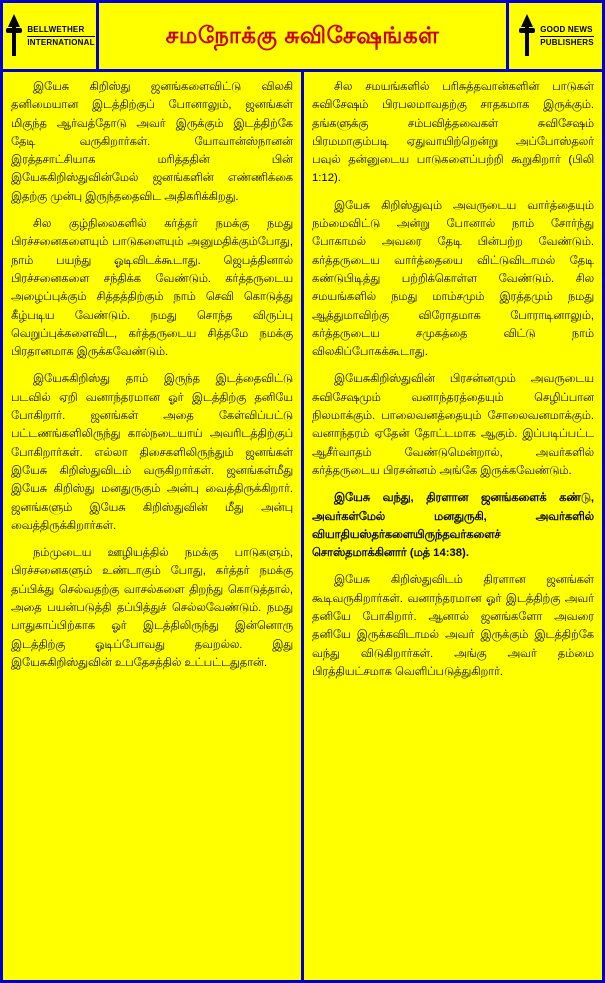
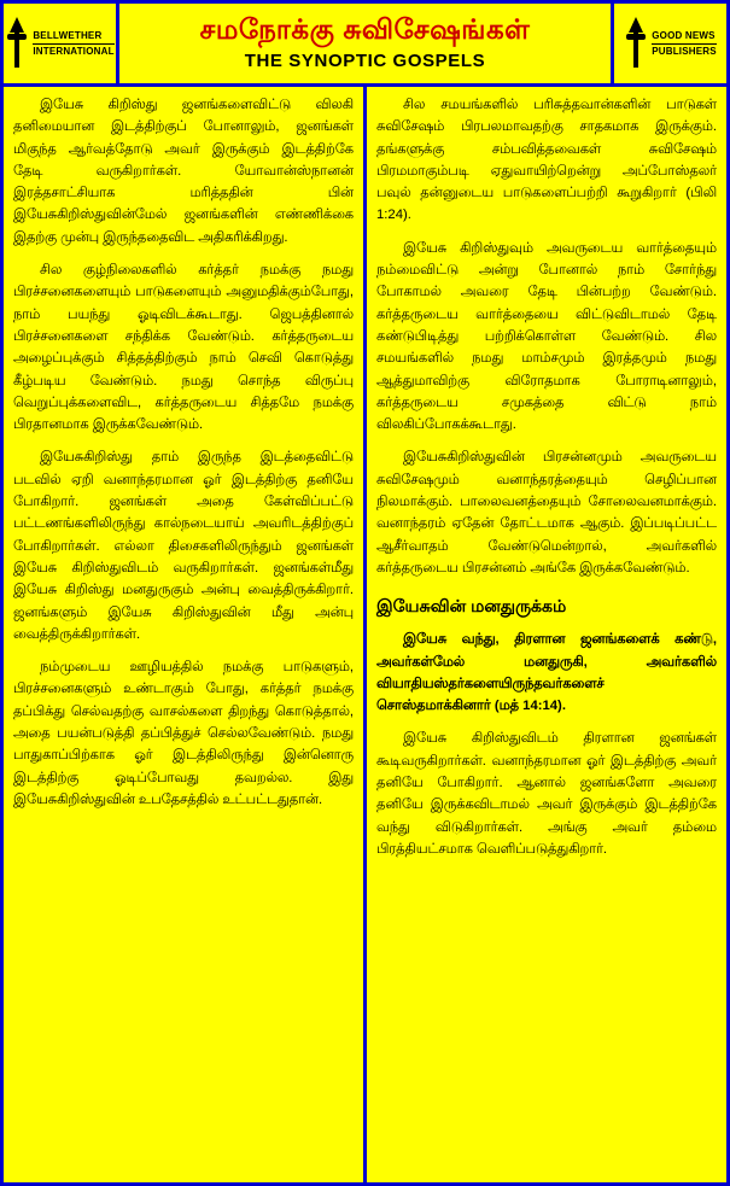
  BELLWETHER
  INTERNATIONAL
  சமநோக்கு சுவிசேஷங்கள்
+ THE SYNOPTIC GOSPELS
  GOOD NEWS
  PUBLISHERS
  இயேசு கிறிஸ்து ஜனங்களைவிட்டு விலகி தனிமையான இடத்திற்குப் போனாலும், ஜனங்கள் மிகுந்த ஆர்வத்தோடு அவர் இருக்கும் இடத்திற்கே தேடி வருகிறார்கள். யோவான்ஸ்நானன் இரத்தசாட்சியாக மரித்ததின் பின் இயேசுகிறிஸ்துவின்மேல் ஜனங்களின் எண்ணிக்கை இதற்கு முன்பு இருந்ததைவிட அதிகரிக்கிறது.
  சில குழ்நிலைகளில் கர்த்தர் நமக்கு நமது பிரச்சனைகளையும் பாடுகளையும் அனுமதிக்கும்போது, நாம் பயந்து ஓடிவிடக்கூடாது. ஜெபத்தினால் பிரச்சனைகளை சந்திக்க வேண்டும். கர்த்தருடைய அழைப்புக்கும் சித்தத்திற்கும் நாம் செவி கொடுத்து கீழ்படிய வேண்டும். நமது சொந்த விருப்பு வெறுப்புக்களைவிட, கர்த்தருடைய சித்தமே நமக்கு பிரதானமாக இருக்கவேண்டும்.
  இயேசுகிறிஸ்து தாம் இருந்த இடத்தைவிட்டு படவில் ஏறி வனாந்தரமான ஓர் இடத்திற்கு தனியே போகிறார். ஜனங்கள் அதை கேள்விப்பட்டு பட்டணங்களிலிருந்து கால்நடையாய் அவரிடத்திற்குப் போகிறார்கள். எல்லா திசைகளிலிருந்தும் ஜனங்கள் இயேசு கிறிஸ்துவிடம் வருகிறார்கள். ஜனங்கள்மீது இயேசு கிறிஸ்து மனதுருகும் அன்பு வைத்திருக்கிறார். ஜனங்களும் இயேசு கிறிஸ்துவின் மீது அன்பு வைத்திருக்கிறார்கள்.
  நம்முடைய ஊழியத்தில் நமக்கு பாடுகளும், பிரச்சனைகளும் உண்டாகும் போது, கர்த்தர் நமக்கு தப்பிக்து செல்வதற்கு வாசல்களை திறந்து கொடுத்தால், அதை பயன்படுத்தி தப்பித்துச் செல்லவேண்டும். நமது பாதுகாப்பிற்காக ஓர் இடத்திலிருந்து இன்னொரு இடத்திற்கு ஓடிப்போவது தவறல்ல. இது இயேசுகிறிஸ்துவின் உபதேசத்தில் உட்பட்டதுதான்.
- சில சமயங்களில் பரிசுத்தவான்களின் பாடுகள் சுவிசேஷம் பிரபலமாவதற்கு சாதகமாக இருக்கும். தங்களுக்கு சம்பவித்தவைகள் சுவிசேஷம் பிரமமாகும்படி ஏதுவாயிற்றென்று அப்போஸ்தலர் பவுல் தன்னுடைய பாடுகளைப்பற்றி கூறுகிறார் (பிலி 1:12).
+ சில சமயங்களில் பரிசுத்தவான்களின் பாடுகள் சுவிசேஷம் பிரபலமாவதற்கு சாதகமாக இருக்கும். தங்களுக்கு சம்பவித்தவைகள் சுவிசேஷம் பிரமமாகும்படி ஏதுவாயிற்றென்று அப்போஸ்தலர் பவுல் தன்னுடைய பாடுகளைப்பற்றி கூறுகிறார் (பிலி 1:24).
  இயேசு கிறிஸ்துவும் அவருடைய வார்த்தையும் நம்மைவிட்டு அன்று போனால் நாம் சோர்ந்து போகாமல் அவரை தேடி பின்பற்ற வேண்டும். கர்த்தருடைய வார்த்தையை விட்டுவிடாமல் தேடி கண்டுபிடித்து பற்றிக்கொள்ள வேண்டும். சில சமயங்களில் நமது மாம்சமும் இரத்தமும் நமது ஆத்துமாவிற்கு விரோதமாக போராடினாலும், கர்த்தருடைய சமுகத்தை விட்டு நாம் விலகிப்போகக்கூடாது.
  இயேசுகிறிஸ்துவின் பிரசன்னமும் அவருடைய சுவிசேஷமும் வனாந்தரத்தையும் செழிப்பான நிலமாக்கும். பாலைவனத்தையும் சோலைவனமாக்கும். வனாந்தரம் ஏதேன் தோட்டமாக ஆகும். இப்படிப்பட்ட ஆசீர்வாதம் வேண்டுமென்றால், அவர்களில் கர்த்தருடைய பிரசன்னம் அங்கே இருக்கவேண்டும்.
+ இயேசுவின் மனதுருக்கம்
- இயேசு வந்து, திரளான ஜனங்களைக் கண்டு, அவர்கள்மேல் மனதுருகி, அவர்களில் வியாதியஸ்தர்களையிருந்தவர்களைச் சொஸ்தமாக்கினார் (மத் 14:38).
+ இயேசு வந்து, திரளான ஜனங்களைக் கண்டு, அவர்கள்மேல் மனதுருகி, அவர்களில் வியாதியஸ்தர்களையிருந்தவர்களைச் சொஸ்தமாக்கினார் (மத் 14:14).
  இயேசு கிறிஸ்துவிடம் திரளான ஜனங்கள் கூடிவருகிறார்கள். வனாந்தரமான ஓர் இடத்திற்கு அவர் தனியே போகிறார். ஆனால் ஜனங்களோ அவரை தனியே இருக்கவிடாமல் அவர் இருக்கும் இடத்திற்கே வந்து விடுகிறார்கள். அங்கு அவர் தம்மை பிரத்தியட்சமாக வெளிப்படுத்துகிறார்.
